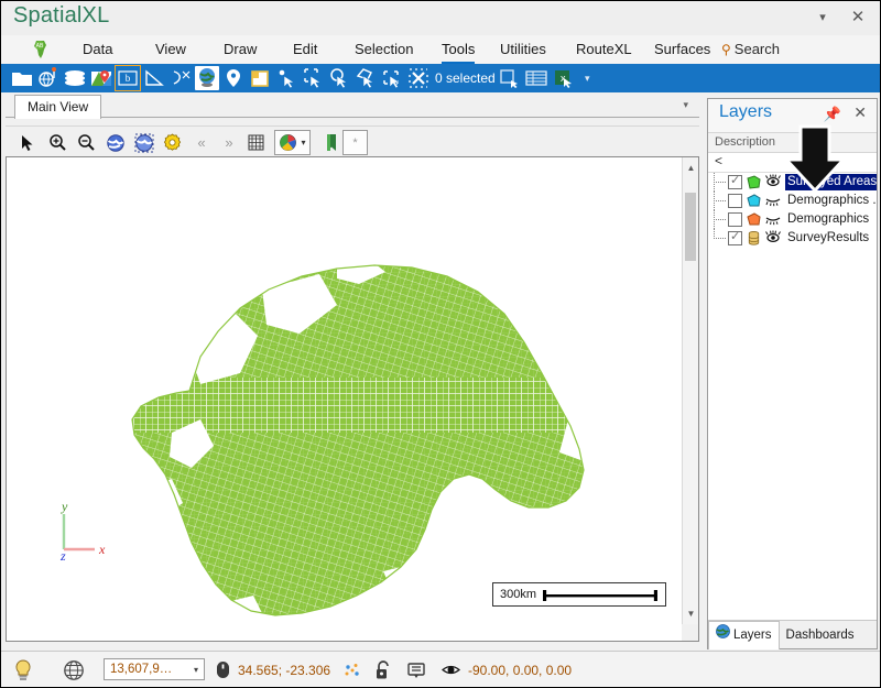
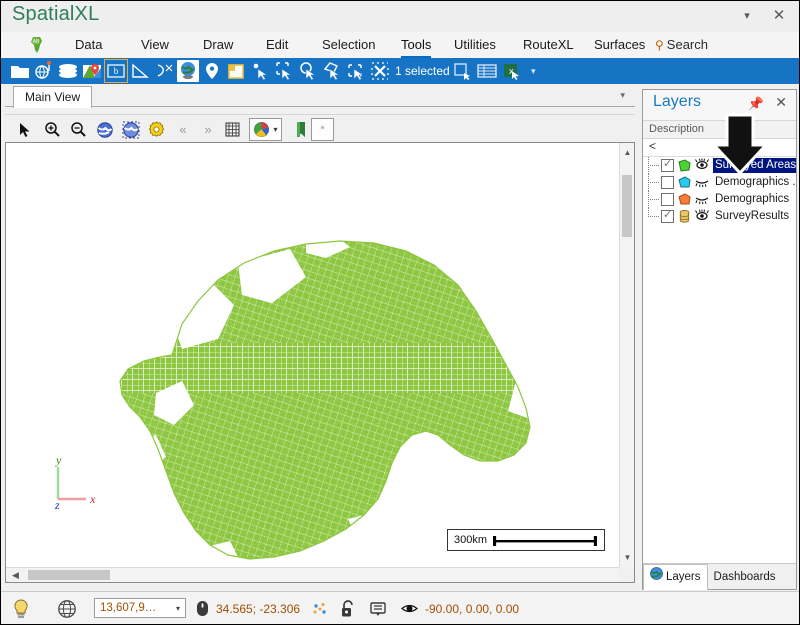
  SpatialXL
  ▾
  ✕
  Data
  View
  Draw
  Edit
  Selection
  Tools
  Utilities
  RouteXL
  Surfaces
  ⚲ Search
  b
- 0 selected
+ 1 selected
  x
  ▾
  Main View
  ▾
  «
  »
  ▾
  *
  y
  x
  z
  300km
  ▲
  ▼
+ ◀
  Layers
  📌
  ✕
  Description
  <
  Demographics .
  Demographics
  SurveyResults
  Layers
  Dashboards
  13,607,9…
  ▾
  34.565; -23.306
  -90.00, 0.00, 0.00
